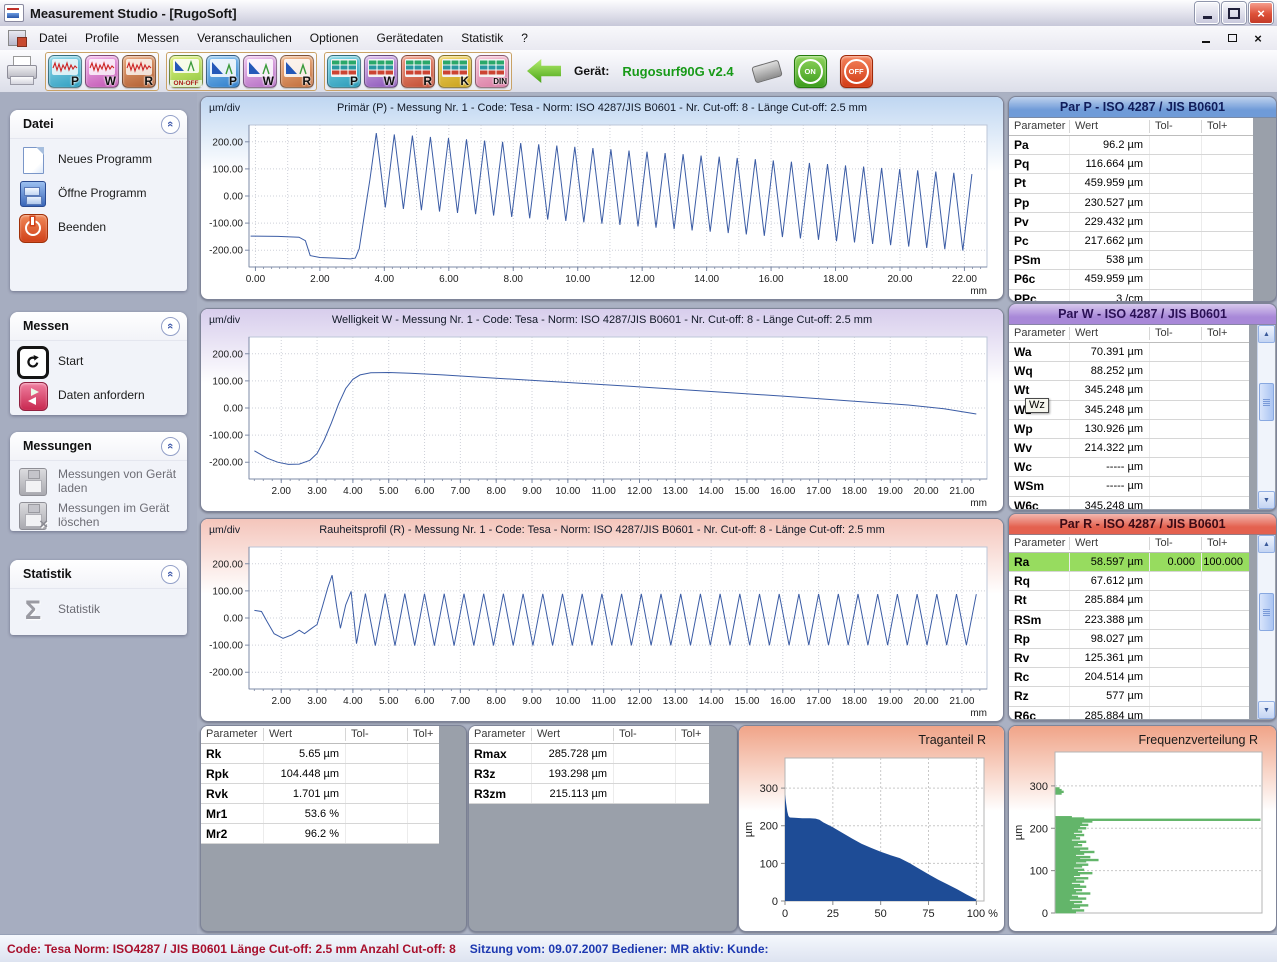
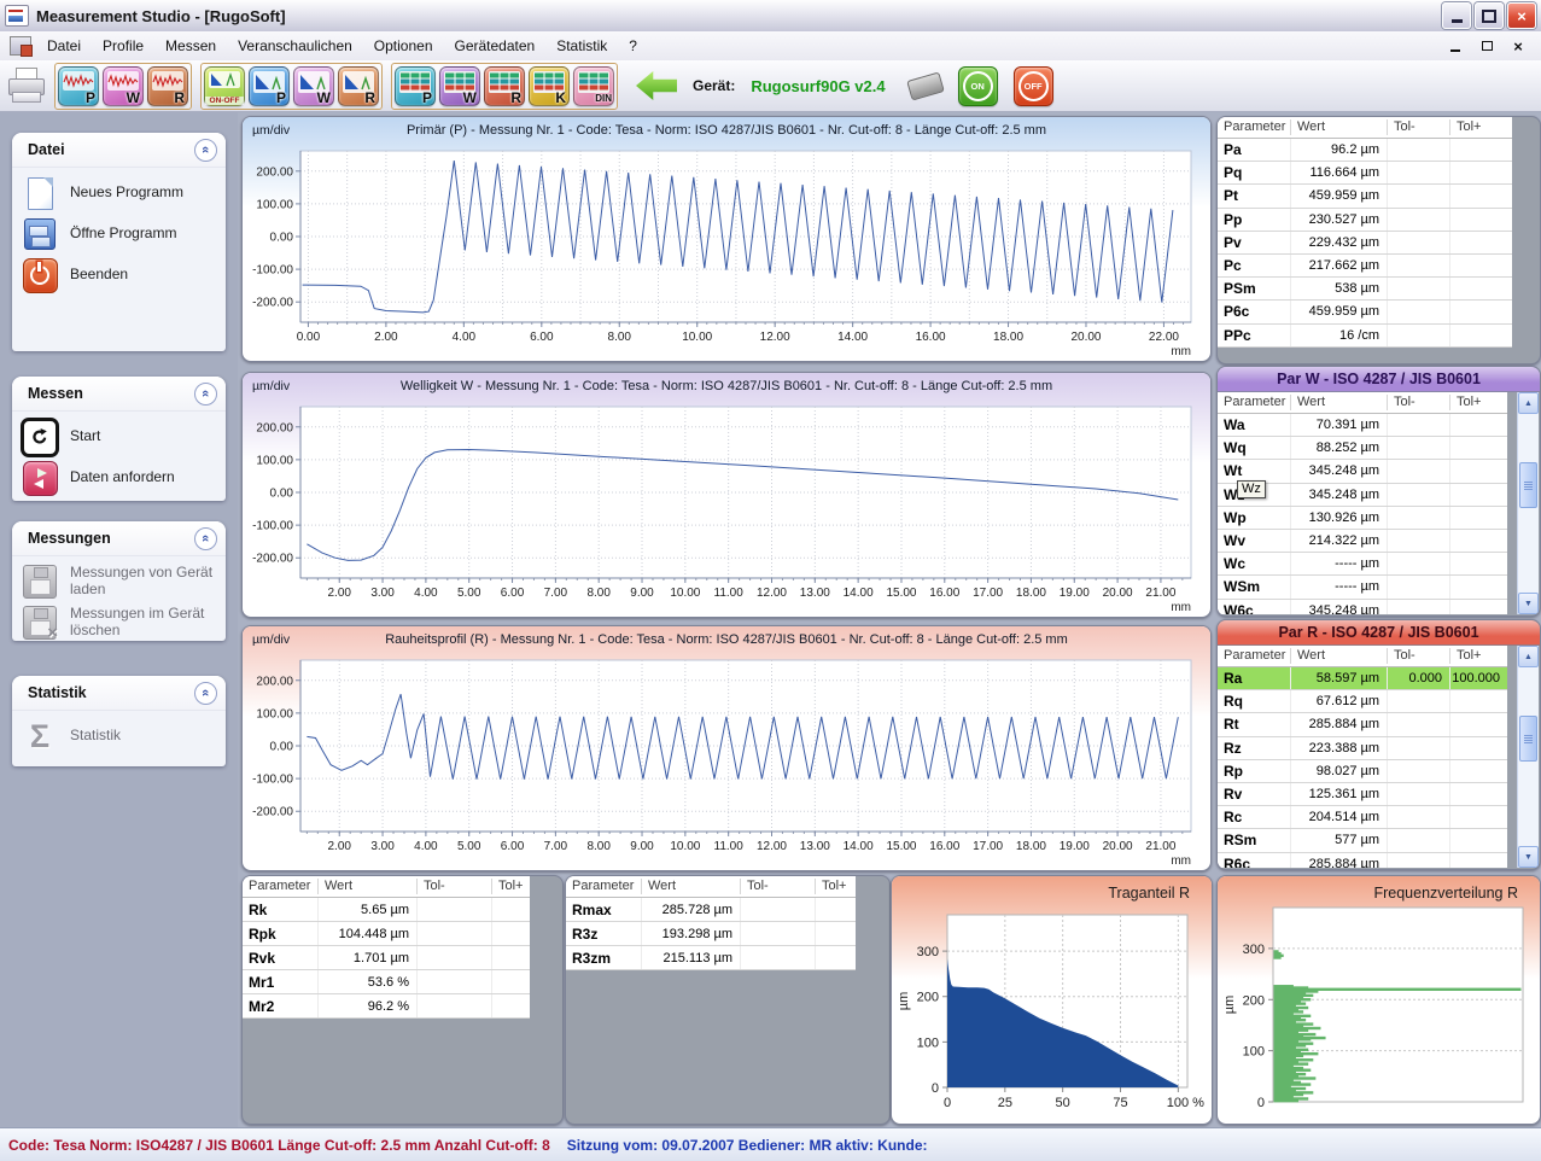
  Measurement Studio - [RugoSoft]
  ×
  Datei
  Profile
  Messen
  Veranschaulichen
  Optionen
  Gerätedaten
  Statistik
  ?
  ×
  P
  W
  R
  P
  W
  R
  P
  W
  R
  K
  DIN
  Gerät:
  Rugosurf90G v2.4
  ON
  OFF
  Datei
  Neues Programm
  Öffne Programm
  Beenden
  Messen
  Start
  Daten anfordern
  Messungen
  Messungen von Gerät laden
  ×
  Messungen im Gerät löschen
  Statistik
  Σ
  Statistik
  µm/div
  Primär (P) - Messung Nr. 1 - Code: Tesa - Norm: ISO 4287/JIS B0601 - Nr. Cut-off: 8 - Länge Cut-off: 2.5 mm
  200.00
  100.00
  0.00
  -100.00
  -200.00
  0.00
  2.00
  4.00
  6.00
  8.00
  10.00
  12.00
  14.00
  16.00
  18.00
  20.00
  22.00
  mm
  µm/div
  Welligkeit W - Messung Nr. 1 - Code: Tesa - Norm: ISO 4287/JIS B0601 - Nr. Cut-off: 8 - Länge Cut-off: 2.5 mm
  200.00
  100.00
  0.00
  -100.00
  -200.00
  2.00
  3.00
  4.00
  5.00
  6.00
  7.00
  8.00
  9.00
  10.00
  11.00
  12.00
  13.00
  14.00
  15.00
  16.00
  17.00
  18.00
  19.00
  20.00
  21.00
  mm
  µm/div
  Rauheitsprofil (R) - Messung Nr. 1 - Code: Tesa - Norm: ISO 4287/JIS B0601 - Nr. Cut-off: 8 - Länge Cut-off: 2.5 mm
  200.00
  100.00
  0.00
  -100.00
  -200.00
  2.00
  3.00
  4.00
  5.00
  6.00
  7.00
  8.00
  9.00
  10.00
  11.00
  12.00
  13.00
  14.00
  15.00
  16.00
  17.00
  18.00
  19.00
  20.00
  21.00
  mm
  Parameter
  Wert
  Tol-
  Tol+
  Rk
  5.65 µm
  Rpk
  104.448 µm
  Rvk
  1.701 µm
  Mr1
  53.6 %
  Mr2
  96.2 %
  Parameter
  Wert
  Tol-
  Tol+
  Rmax
  285.728 µm
  R3z
  193.298 µm
  R3zm
  215.113 µm
  Traganteil R
  0
  100
  200
  300
  0
  25
  50
  75
  100 %
- Par P - ISO 4287 / JIS B0601
  Parameter
  Wert
  Tol-
  Tol+
  Pa
  96.2 µm
  Pq
  116.664 µm
  Pt
  459.959 µm
  Pp
  230.527 µm
  Pv
  229.432 µm
  Pc
  217.662 µm
  PSm
  538 µm
  P6c
  459.959 µm
  PPc
- 3 /cm
+ 16 /cm
  Par W - ISO 4287 / JIS B0601
  Parameter
  Wert
  Tol-
  Tol+
  Wa
  70.391 µm
  Wq
  88.252 µm
  Wt
  345.248 µm
  345.248 µm
  Wp
  130.926 µm
  Wv
  214.322 µm
  Wc
  ----- µm
  WSm
  ----- µm
  W6c
  345.248 µm
  Wz
  Par R - ISO 4287 / JIS B0601
  Parameter
  Wert
  Tol-
  Tol+
  Ra
  58.597 µm
  0.000
  100.000
  Rq
  67.612 µm
  Rt
  285.884 µm
- RSm
+ Rz
  223.388 µm
  Rp
  98.027 µm
  Rv
  125.361 µm
  Rc
  204.514 µm
- Rz
+ RSm
  577 µm
  R6c
  285.884 µm
  Frequenzverteilung R
  0
  100
  200
  300
  Code: Tesa Norm: ISO4287 / JIS B0601 Länge Cut-off: 2.5 mm Anzahl Cut-off: 8
  Sitzung vom: 09.07.2007 Bediener: MR aktiv: Kunde:
